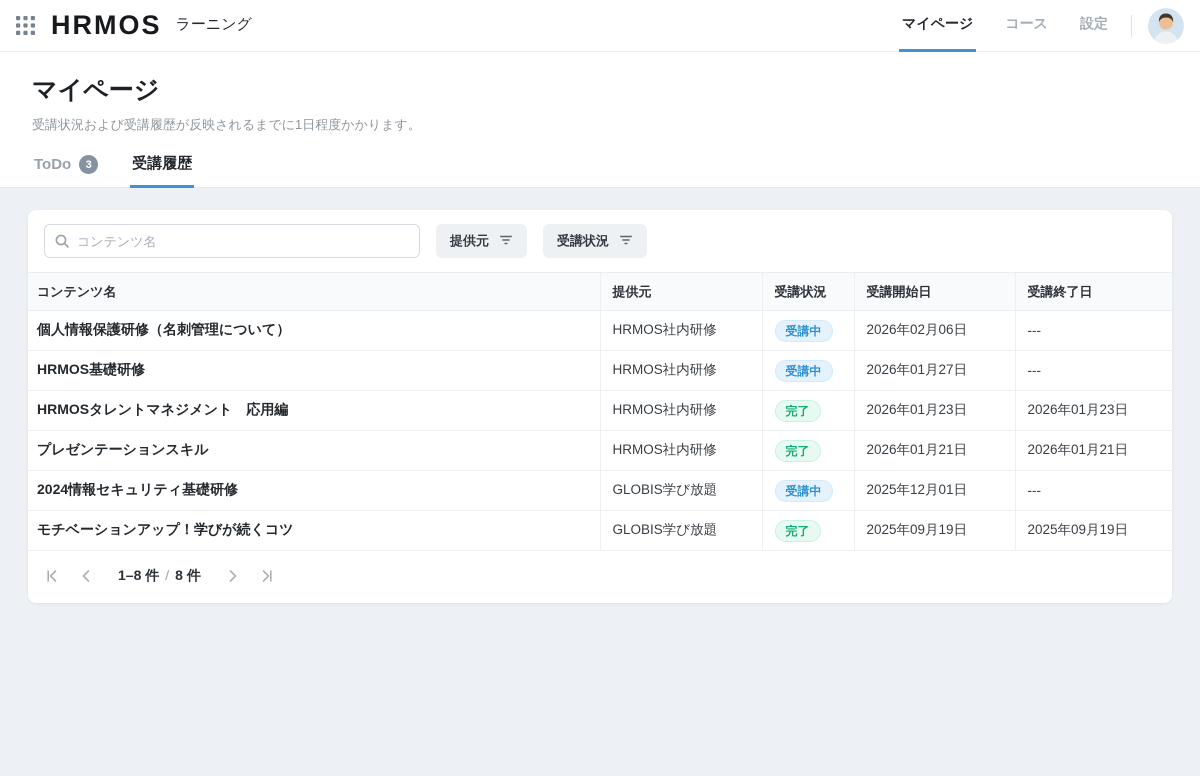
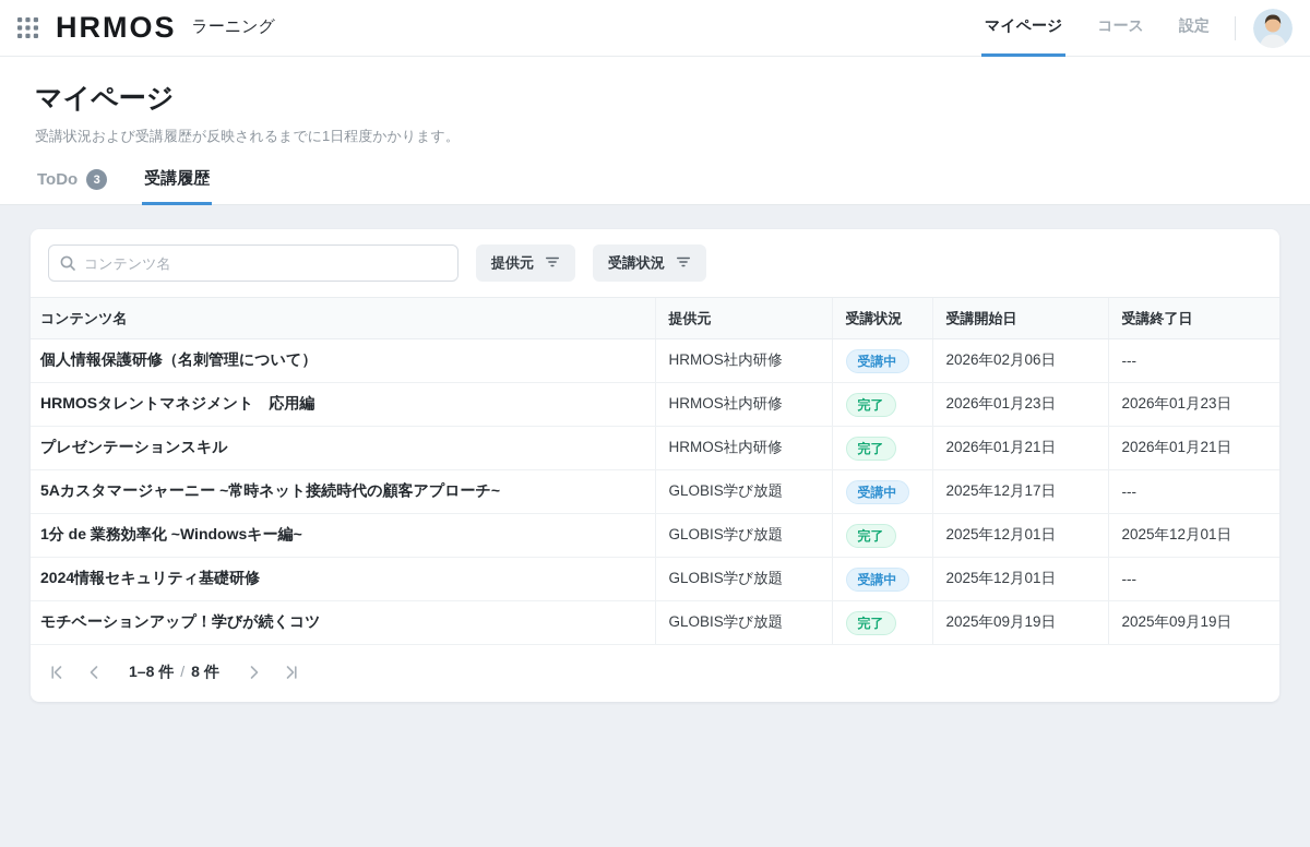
  HRMOS
  ラーニング
  マイページ
  コース
  設定
  マイページ
  受講状況および受講履歴が反映されるまでに1日程度かかります。
  ToDo
  3
  受講履歴
  コンテンツ名
  提供元
  受講状況
  コンテンツ名	提供元	受講状況	受講開始日	受講終了日
  個人情報保護研修（名刺管理について）	HRMOS社内研修	受講中	2026年02月06日	---
- HRMOS基礎研修	HRMOS社内研修	受講中	2026年01月27日	---
  HRMOSタレントマネジメント 応用編	HRMOS社内研修	完了	2026年01月23日	2026年01月23日
  プレゼンテーションスキル	HRMOS社内研修	完了	2026年01月21日	2026年01月21日
+ 5Aカスタマージャーニー ~常時ネット接続時代の顧客アプローチ~	GLOBIS学び放題	受講中	2025年12月17日	---
+ 1分 de 業務効率化 ~Windowsキー編~	GLOBIS学び放題	完了	2025年12月01日	2025年12月01日
  2024情報セキュリティ基礎研修	GLOBIS学び放題	受講中	2025年12月01日	---
  モチベーションアップ！学びが続くコツ	GLOBIS学び放題	完了	2025年09月19日	2025年09月19日
  1–8 件
  /
  8 件
